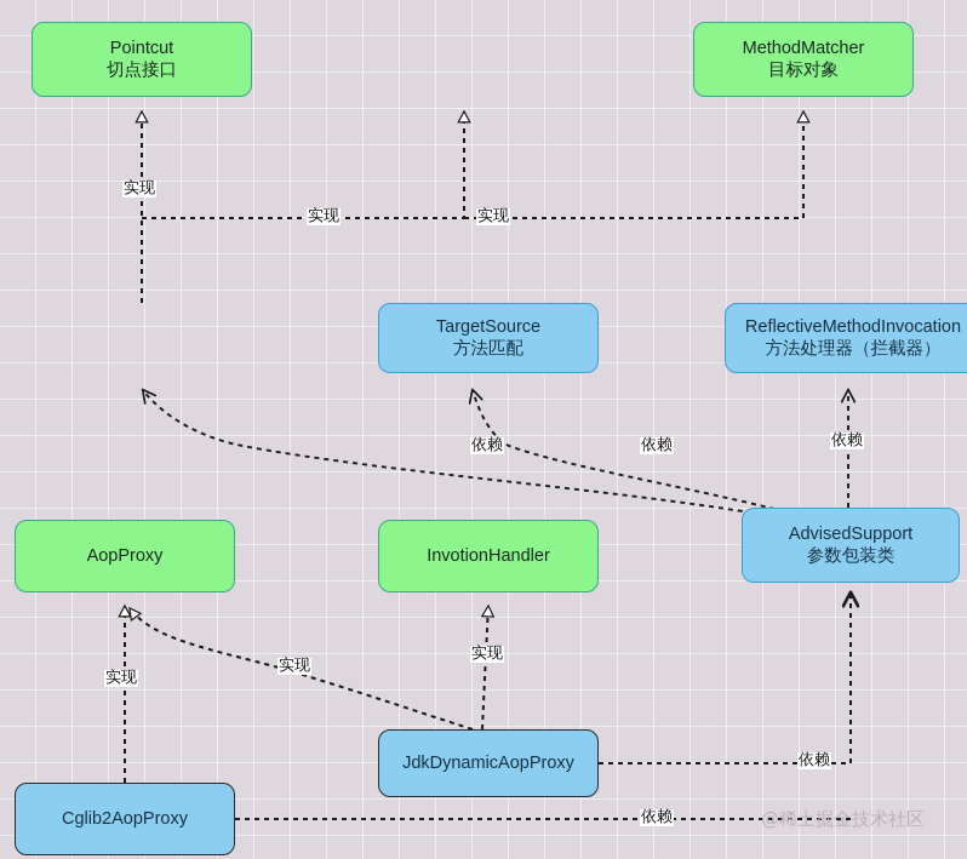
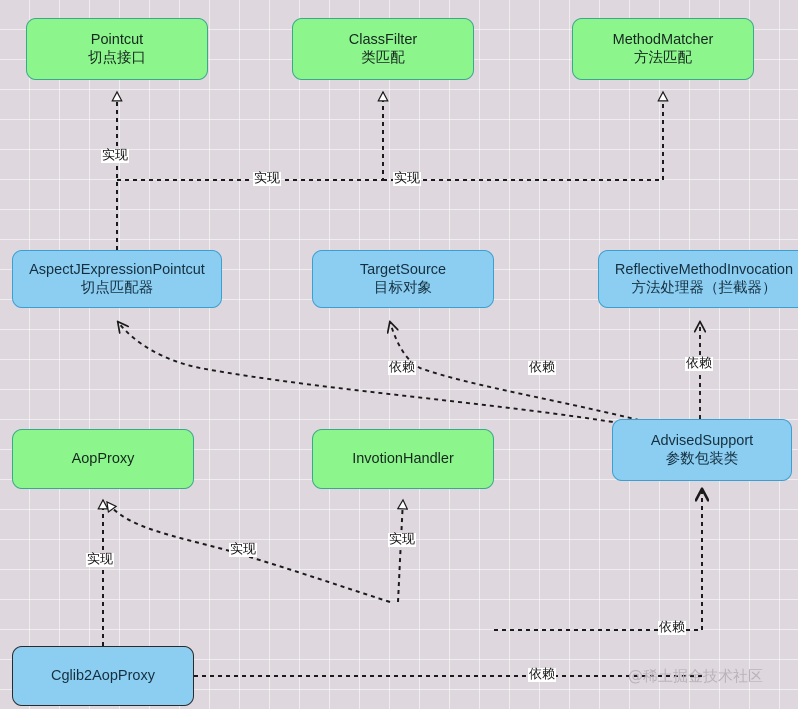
  Pointcut
  切点接口
+ ClassFilter
+ 类匹配
  MethodMatcher
- 目标对象
+ 方法匹配
+ AspectJExpressionPointcut
+ 切点匹配器
  TargetSource
- 方法匹配
+ 目标对象
  ReflectiveMethodInvocation
  方法处理器（拦截器）
  AopProxy
  InvotionHandler
  AdvisedSupport
  参数包装类
- JdkDynamicAopProxy
  Cglib2AopProxy
  实现
  实现
  实现
  依赖
  依赖
  依赖
  实现
  实现
  实现
  依赖
  依赖
  @稀土掘金技术社区
